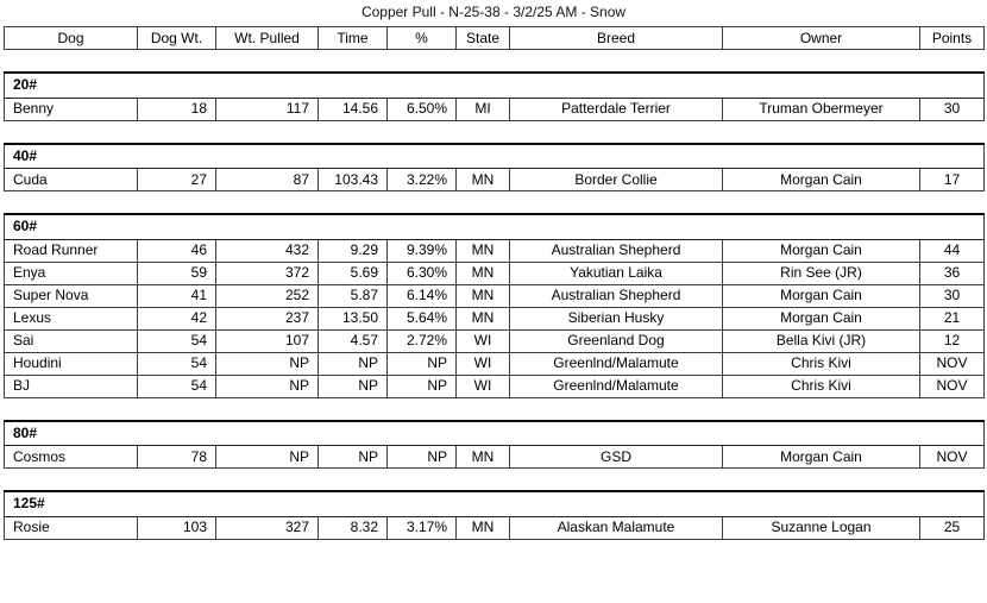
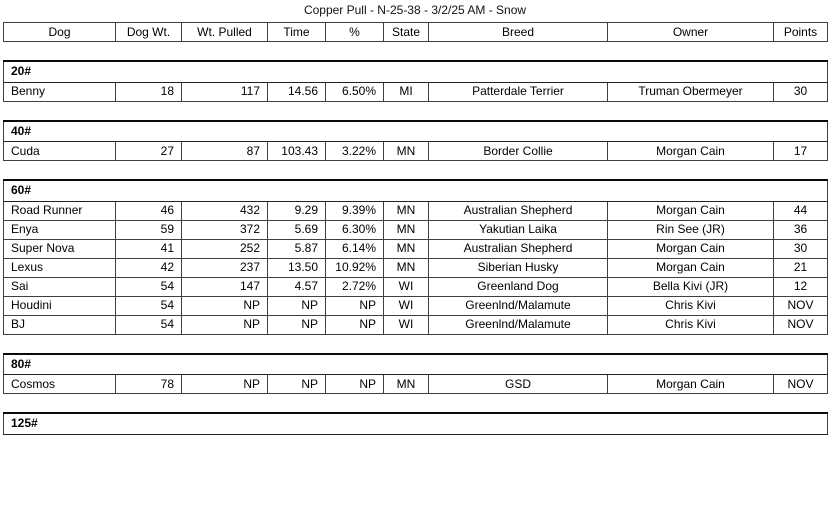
  Copper Pull - N-25-38 - 3/2/25 AM - Snow
  Dog	Dog Wt.	Wt. Pulled	Time	%	State	Breed	Owner	Points
  20#
  Benny	18	117	14.56	6.50%	MI	Patterdale Terrier	Truman Obermeyer	30
  40#
  Cuda	27	87	103.43	3.22%	MN	Border Collie	Morgan Cain	17
  60#
  Road Runner	46	432	9.29	9.39%	MN	Australian Shepherd	Morgan Cain	44
  Enya	59	372	5.69	6.30%	MN	Yakutian Laika	Rin See (JR)	36
  Super Nova	41	252	5.87	6.14%	MN	Australian Shepherd	Morgan Cain	30
- Lexus	42	237	13.50	5.64%	MN	Siberian Husky	Morgan Cain	21
+ Lexus	42	237	13.50	10.92%	MN	Siberian Husky	Morgan Cain	21
- Sai	54	107	4.57	2.72%	WI	Greenland Dog	Bella Kivi (JR)	12
+ Sai	54	147	4.57	2.72%	WI	Greenland Dog	Bella Kivi (JR)	12
  Houdini	54	NP	NP	NP	WI	Greenlnd/Malamute	Chris Kivi	NOV
  BJ	54	NP	NP	NP	WI	Greenlnd/Malamute	Chris Kivi	NOV
  80#
  Cosmos	78	NP	NP	NP	MN	GSD	Morgan Cain	NOV
  125#
- Rosie	103	327	8.32	3.17%	MN	Alaskan Malamute	Suzanne Logan	25
